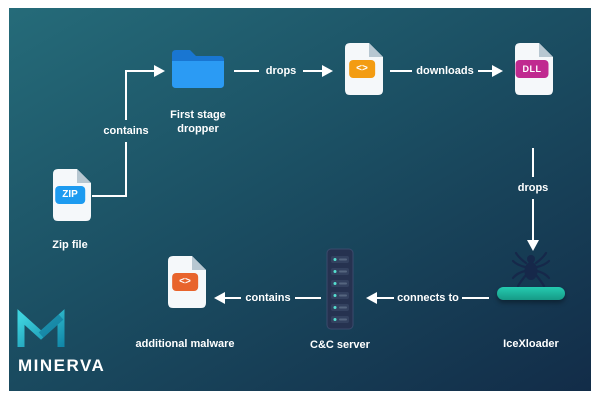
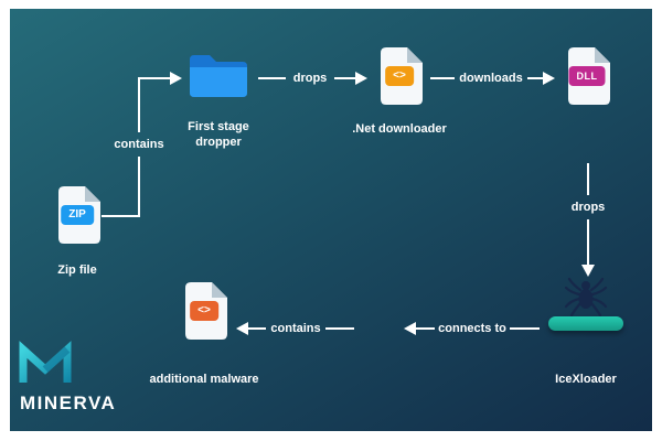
  contains
  drops
  downloads
  drops
  connects to
  contains
  ZIP
  Zip file
  First stage dropper
  <>
+ .Net downloader
  DLL
  IceXloader
- C&C server
  <>
  additional malware
  MINERVA
